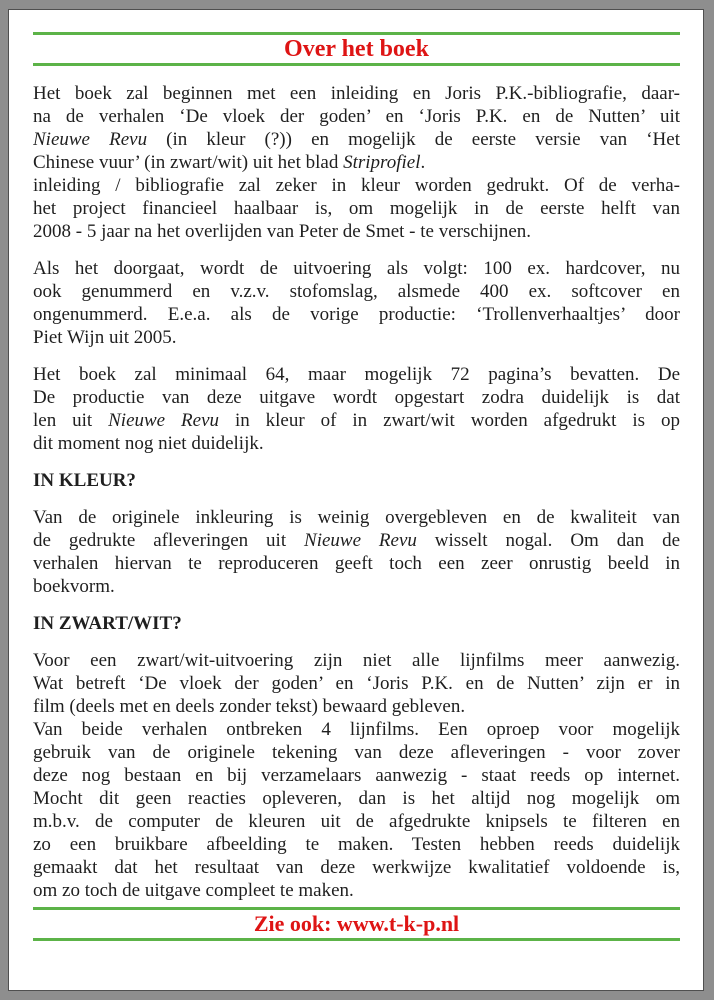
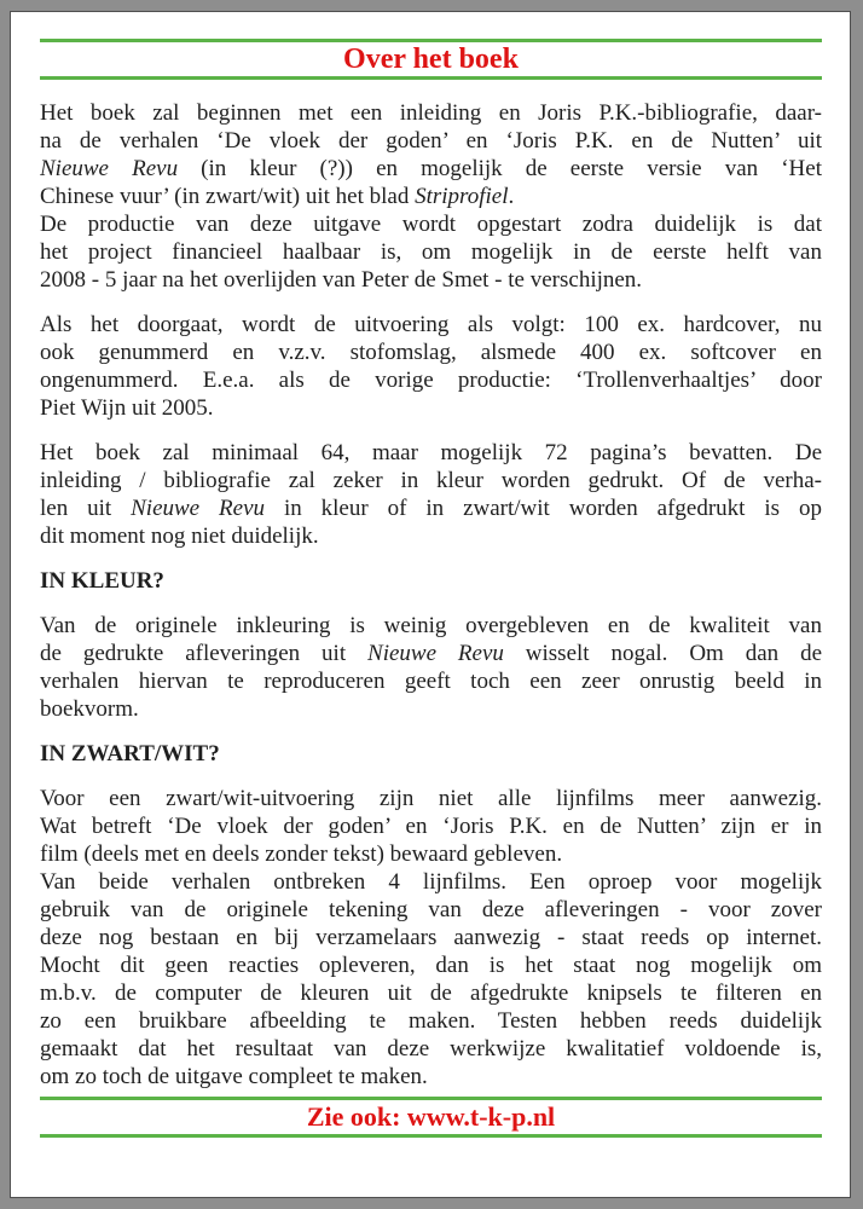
  Over het boek
  Het boek zal beginnen met een inleiding en Joris P.K.-bibliografie, daar-
  na de verhalen ‘De vloek der goden’ en ‘Joris P.K. en de Nutten’ uit
  Nieuwe Revu (in kleur (?)) en mogelijk de eerste versie van ‘Het
  Chinese vuur’ (in zwart/wit) uit het blad Striprofiel.
- inleiding / bibliografie zal zeker in kleur worden gedrukt. Of de verha-
+ De productie van deze uitgave wordt opgestart zodra duidelijk is dat
  het project financieel haalbaar is, om mogelijk in de eerste helft van
  2008 - 5 jaar na het overlijden van Peter de Smet - te verschijnen.
  Als het doorgaat, wordt de uitvoering als volgt: 100 ex. hardcover, nu
  ook genummerd en v.z.v. stofomslag, alsmede 400 ex. softcover en
  ongenummerd. E.e.a. als de vorige productie: ‘Trollenverhaaltjes’ door
  Piet Wijn uit 2005.
  Het boek zal minimaal 64, maar mogelijk 72 pagina’s bevatten. De
- De productie van deze uitgave wordt opgestart zodra duidelijk is dat
+ inleiding / bibliografie zal zeker in kleur worden gedrukt. Of de verha-
  len uit Nieuwe Revu in kleur of in zwart/wit worden afgedrukt is op
  dit moment nog niet duidelijk.
  IN KLEUR?
  Van de originele inkleuring is weinig overgebleven en de kwaliteit van
  de gedrukte afleveringen uit Nieuwe Revu wisselt nogal. Om dan de
  verhalen hiervan te reproduceren geeft toch een zeer onrustig beeld in
  boekvorm.
  IN ZWART/WIT?
  Voor een zwart/wit-uitvoering zijn niet alle lijnfilms meer aanwezig.
  Wat betreft ‘De vloek der goden’ en ‘Joris P.K. en de Nutten’ zijn er in
  film (deels met en deels zonder tekst) bewaard gebleven.
  Van beide verhalen ontbreken 4 lijnfilms. Een oproep voor mogelijk
  gebruik van de originele tekening van deze afleveringen - voor zover
  deze nog bestaan en bij verzamelaars aanwezig - staat reeds op internet.
- Mocht dit geen reacties opleveren, dan is het altijd nog mogelijk om
+ Mocht dit geen reacties opleveren, dan is het staat nog mogelijk om
  m.b.v. de computer de kleuren uit de afgedrukte knipsels te filteren en
  zo een bruikbare afbeelding te maken. Testen hebben reeds duidelijk
  gemaakt dat het resultaat van deze werkwijze kwalitatief voldoende is,
  om zo toch de uitgave compleet te maken.
  Zie ook: www.t-k-p.nl
